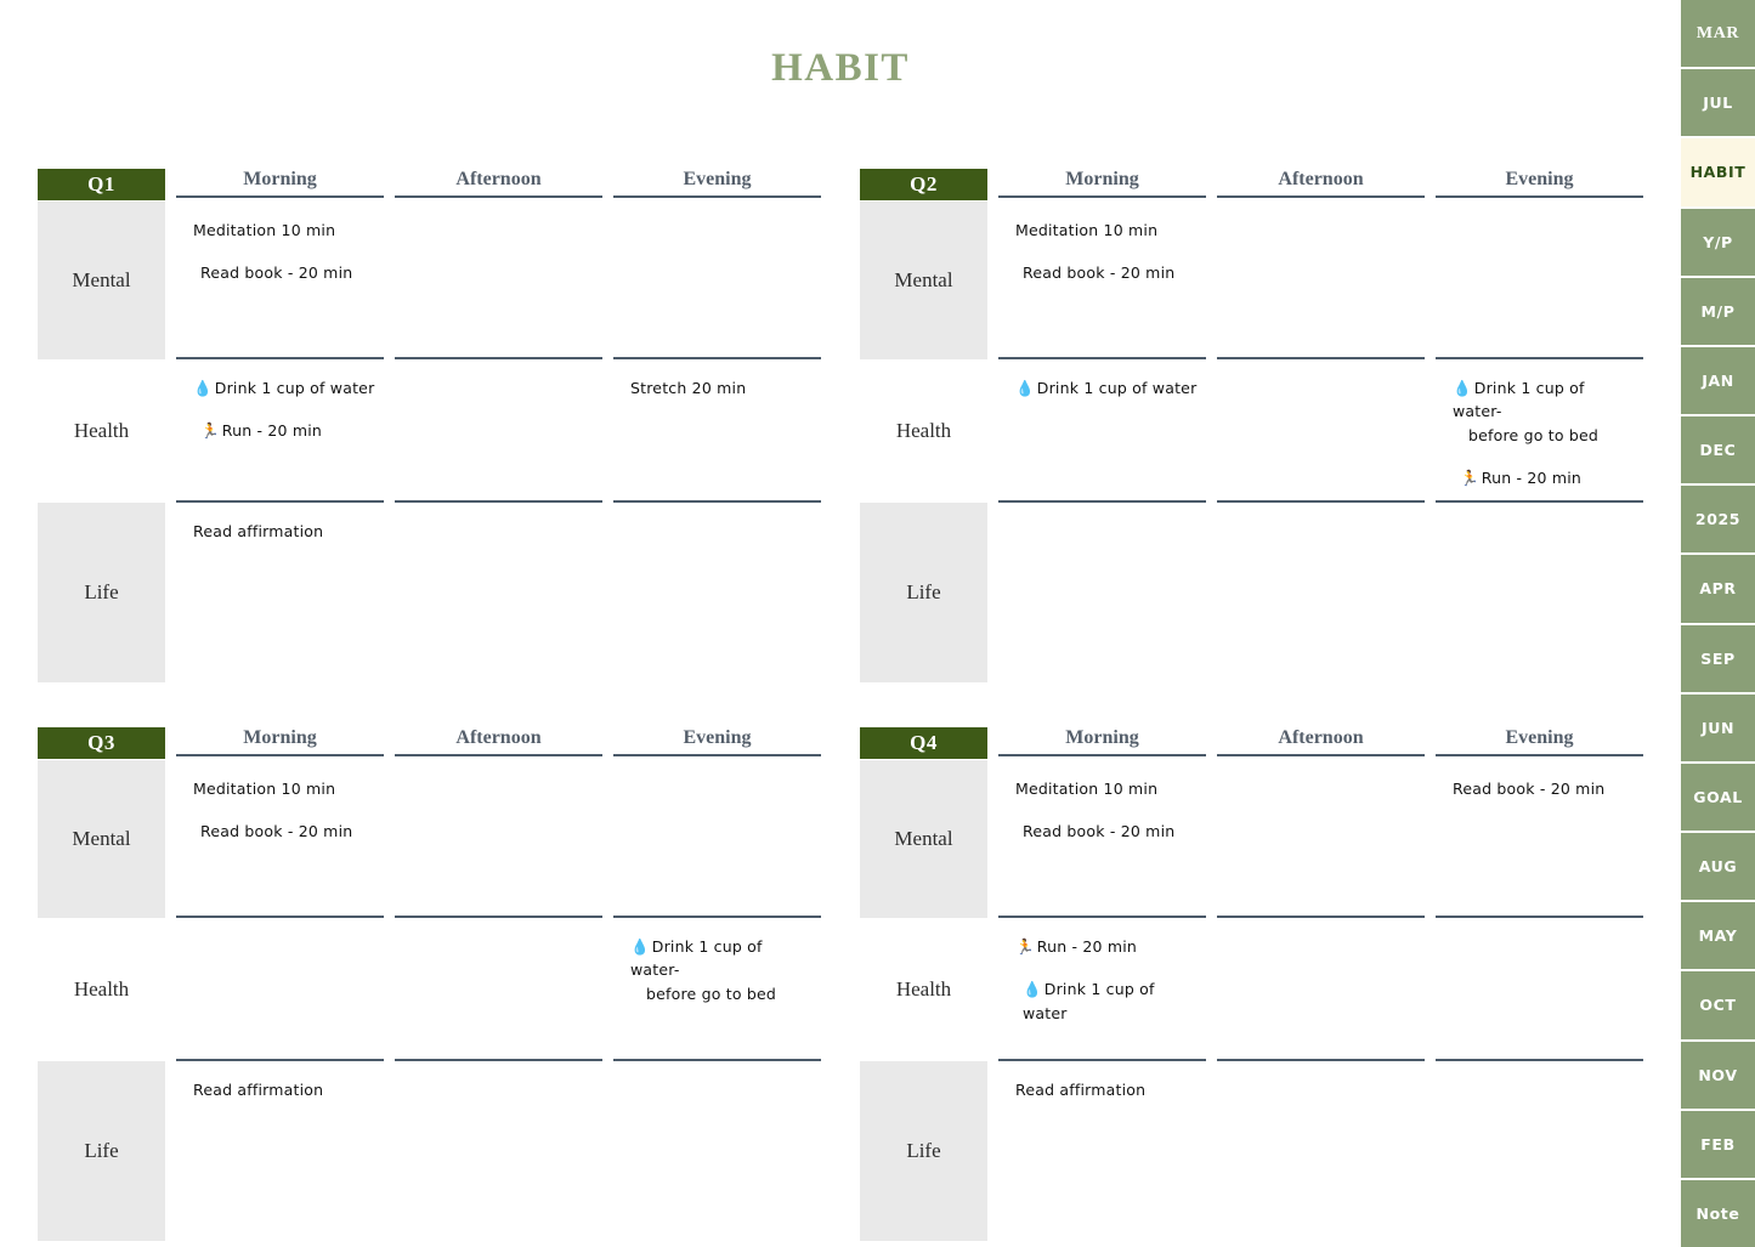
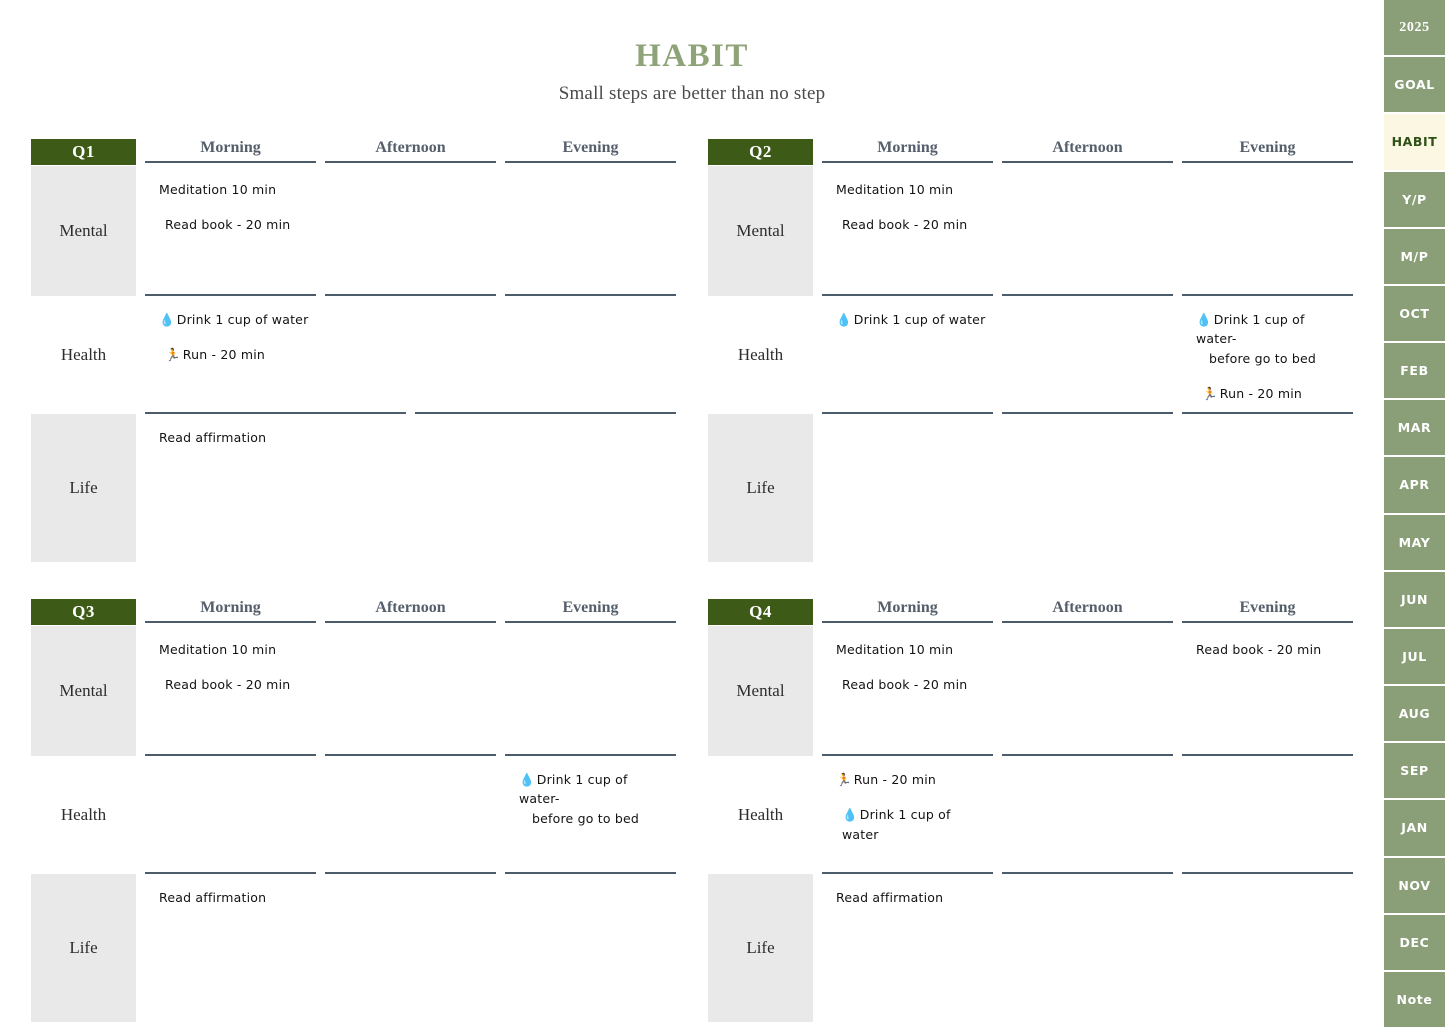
  HABIT
+ Small steps are better than no step
  Q1
  Morning
  Afternoon
  Evening
  Mental
  Meditation 10 min
  Read book - 20 min
  Health
  💧 Drink 1 cup of water
  🏃 Run - 20 min
- Stretch 20 min
  Life
  Read affirmation
  Q2
  Morning
  Afternoon
  Evening
  Mental
  Meditation 10 min
  Read book - 20 min
  Health
  💧 Drink 1 cup of water
  💧 Drink 1 cup of water-
  before go to bed
  🏃 Run - 20 min
  Life
  Q3
  Morning
  Afternoon
  Evening
  Mental
  Meditation 10 min
  Read book - 20 min
  Health
  💧 Drink 1 cup of water-
  before go to bed
  Life
  Read affirmation
  Q4
  Morning
  Afternoon
  Evening
  Mental
  Meditation 10 min
  Read book - 20 min
  Read book - 20 min
  Health
  🏃 Run - 20 min
  💧 Drink 1 cup of water
  Life
  Read affirmation
- MAR
+ 2025
- JUL
+ GOAL
  HABIT
  Y/P
  M/P
- JAN
+ OCT
- DEC
+ FEB
- 2025
+ MAR
  APR
- SEP
+ MAY
  JUN
- GOAL
+ JUL
  AUG
- MAY
+ SEP
- OCT
+ JAN
  NOV
- FEB
+ DEC
  Note
